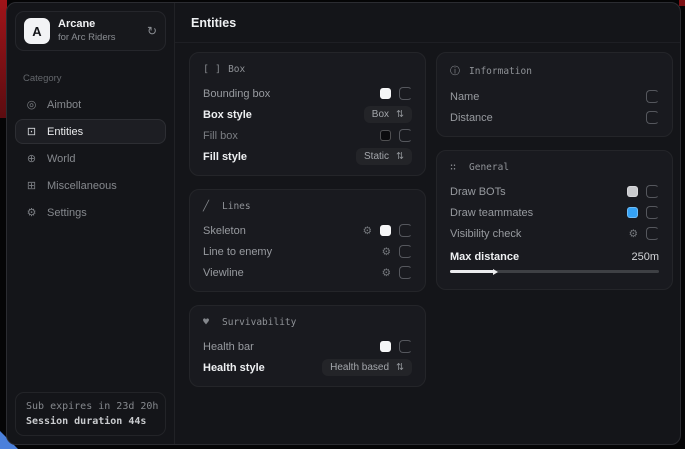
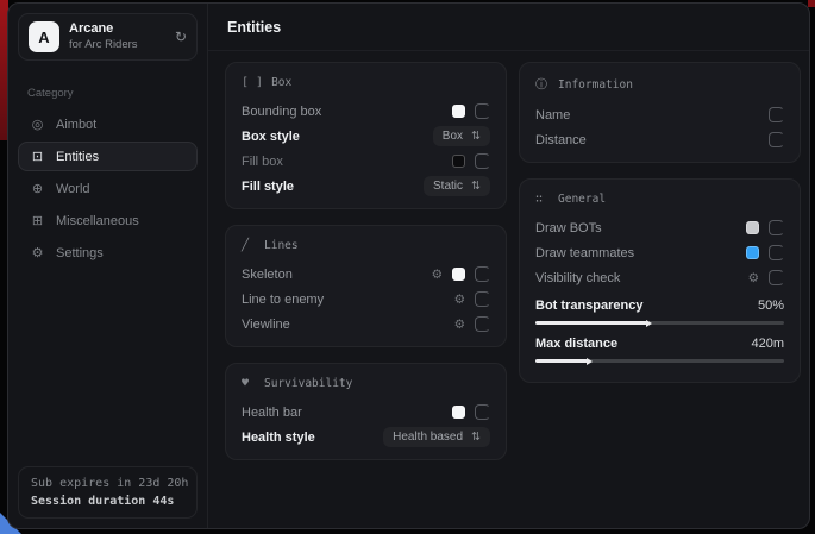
  A
  Arcane
  for Arc Riders
  ↻
  Category
  ◎
  Aimbot
  ⊡
  Entities
  ⊕
  World
  ⊞
  Miscellaneous
  ⚙
  Settings
  Sub expires in 23d 20h
  Session duration 44s
  Entities
  [ ]
  Box
  Bounding box
  Box style
  Box
  ⇅
  Fill box
  Fill style
  Static
  ⇅
  ╱
  Lines
  Skeleton
  ⚙
  Line to enemy
  ⚙
  Viewline
  ⚙
  ♥
  Survivability
  Health bar
  Health style
  Health based
  ⇅
  ⓘ
  Information
  Name
  Distance
  ∷
  General
  Draw BOTs
  Draw teammates
  Visibility check
  ⚙
+ Bot transparency
+ 50%
  Max distance
- 250m
+ 420m
